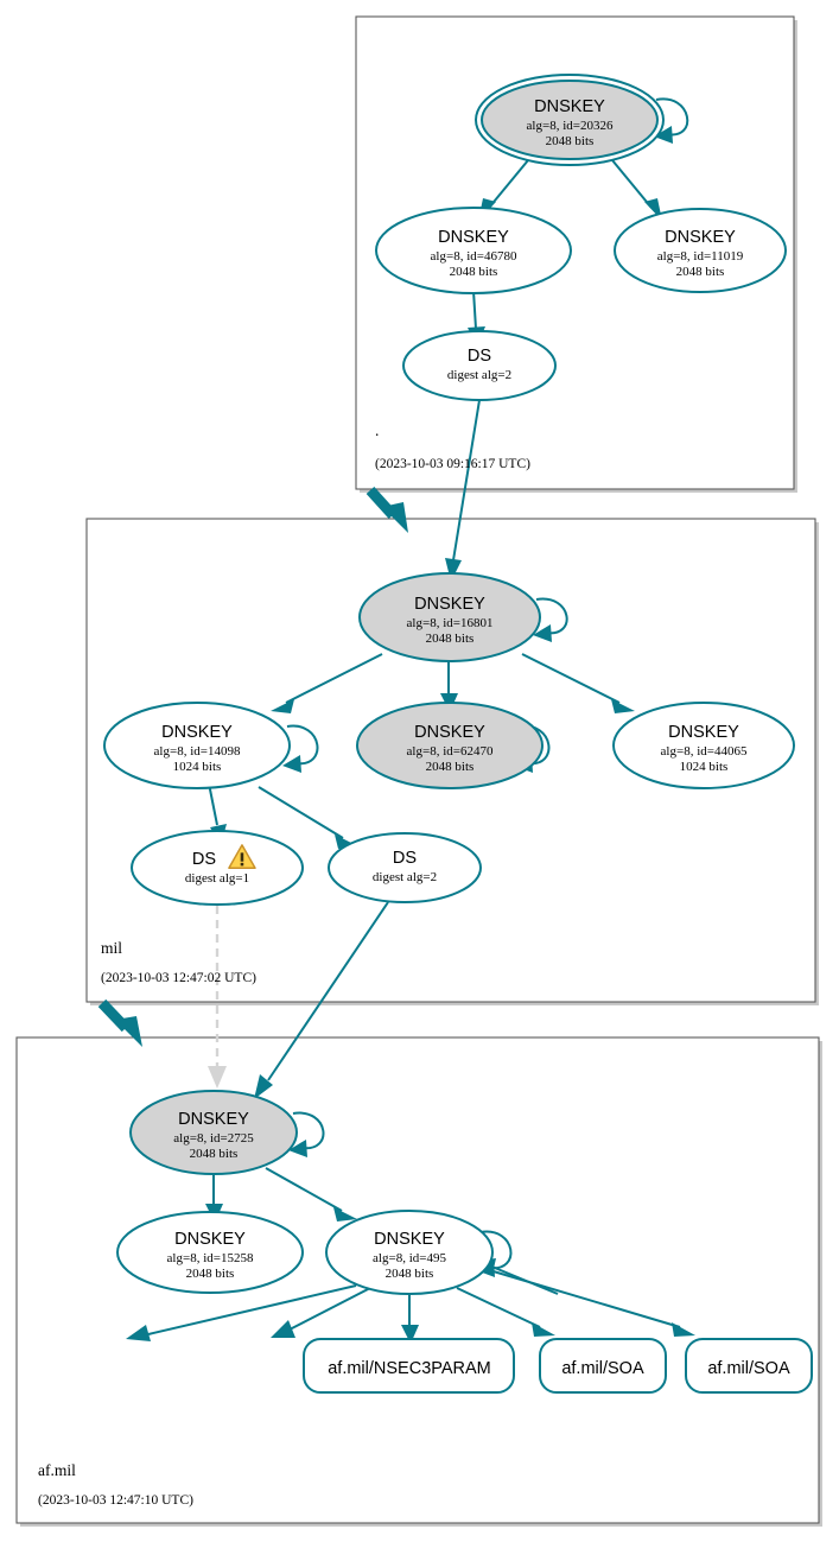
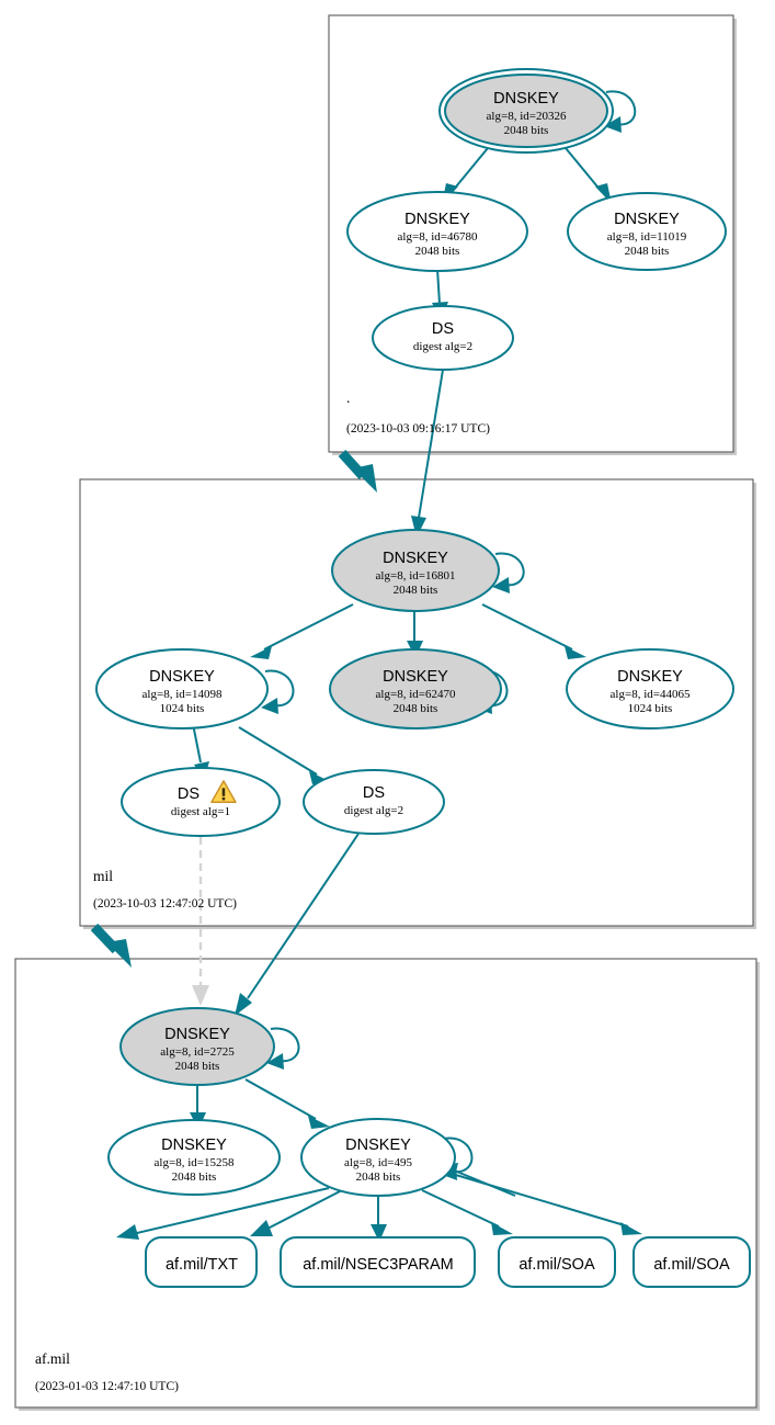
  DNSKEY
  alg=8, id=20326
  2048 bits
  DNSKEY
  alg=8, id=46780
  2048 bits
  DNSKEY
  alg=8, id=11019
  2048 bits
  DS
  digest alg=2
  .
  (2023-10-03 09:16:17 UTC)
  DNSKEY
  alg=8, id=16801
  2048 bits
  DNSKEY
  alg=8, id=14098
  1024 bits
  DNSKEY
  alg=8, id=62470
  2048 bits
  DNSKEY
  alg=8, id=44065
  1024 bits
  DS
  digest alg=1
  DS
  digest alg=2
  mil
  (2023-10-03 12:47:02 UTC)
  DNSKEY
  alg=8, id=2725
  2048 bits
  DNSKEY
  alg=8, id=15258
  2048 bits
  DNSKEY
  alg=8, id=495
  2048 bits
+ af.mil/TXT
  af.mil/NSEC3PARAM
  af.mil/SOA
  af.mil/SOA
  af.mil
- (2023-10-03 12:47:10 UTC)
+ (2023-01-03 12:47:10 UTC)
